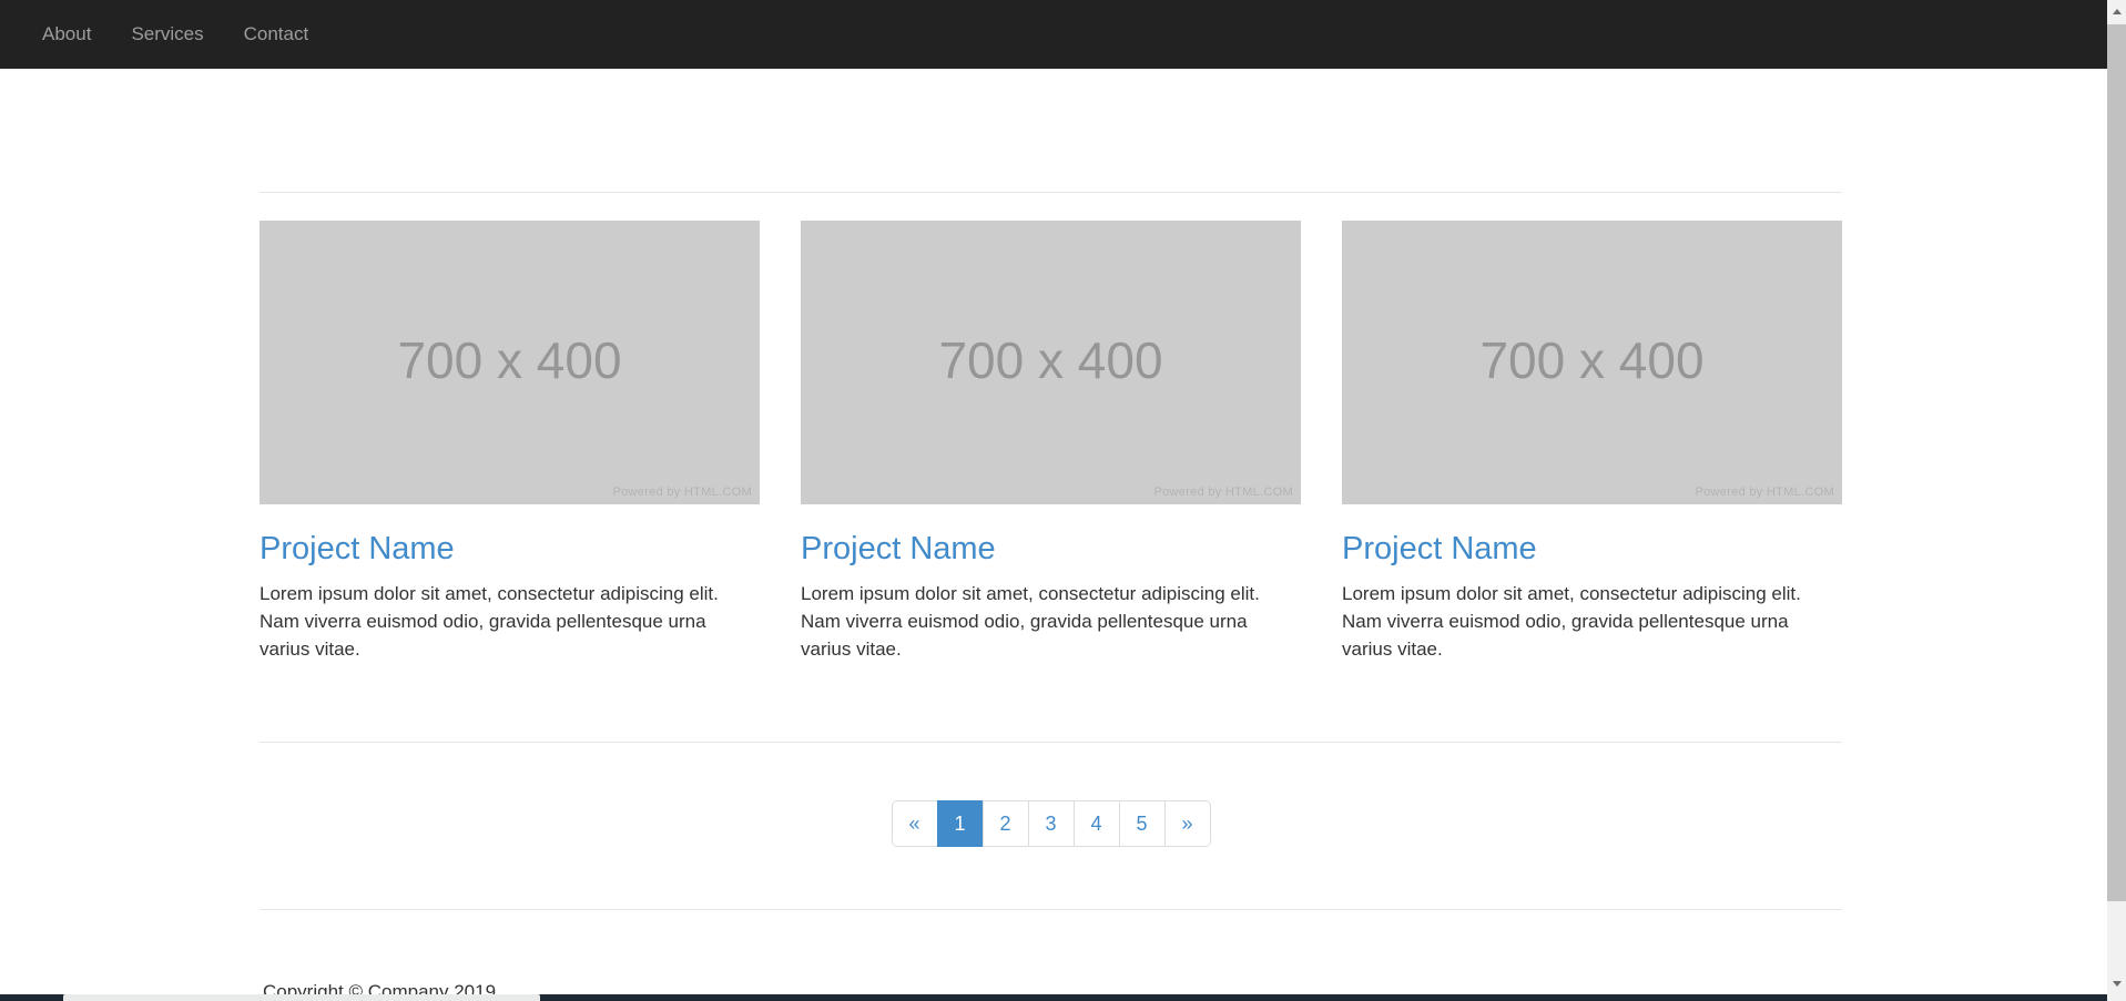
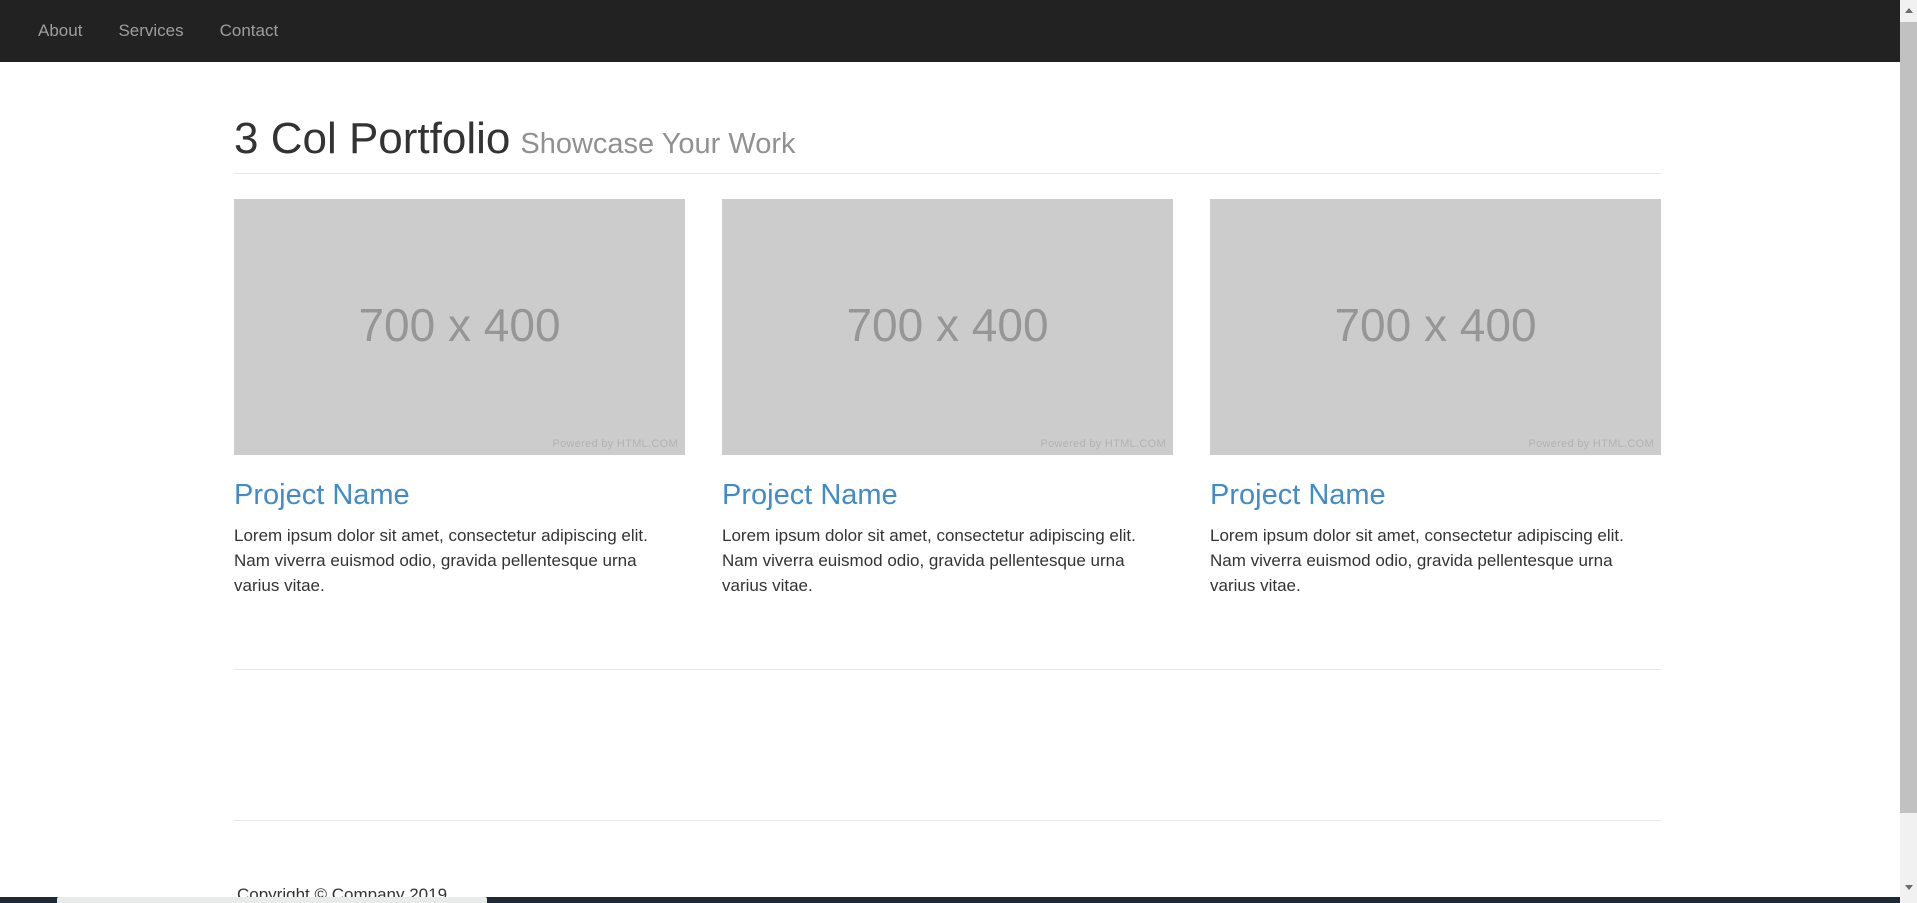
  About
  Services
  Contact
+ 3 Col Portfolio Showcase Your Work
  700 x 400
  Powered by HTML.COM
  Project Name
  Lorem ipsum dolor sit amet, consectetur adipiscing elit. Nam viverra euismod odio, gravida pellentesque urna varius vitae.
  700 x 400
  Powered by HTML.COM
  Project Name
  Lorem ipsum dolor sit amet, consectetur adipiscing elit. Nam viverra euismod odio, gravida pellentesque urna varius vitae.
  700 x 400
  Powered by HTML.COM
  Project Name
  Lorem ipsum dolor sit amet, consectetur adipiscing elit. Nam viverra euismod odio, gravida pellentesque urna varius vitae.
- «
- 1
- 2
- 3
- 4
- 5
- »
  Copyright © Company 2019
